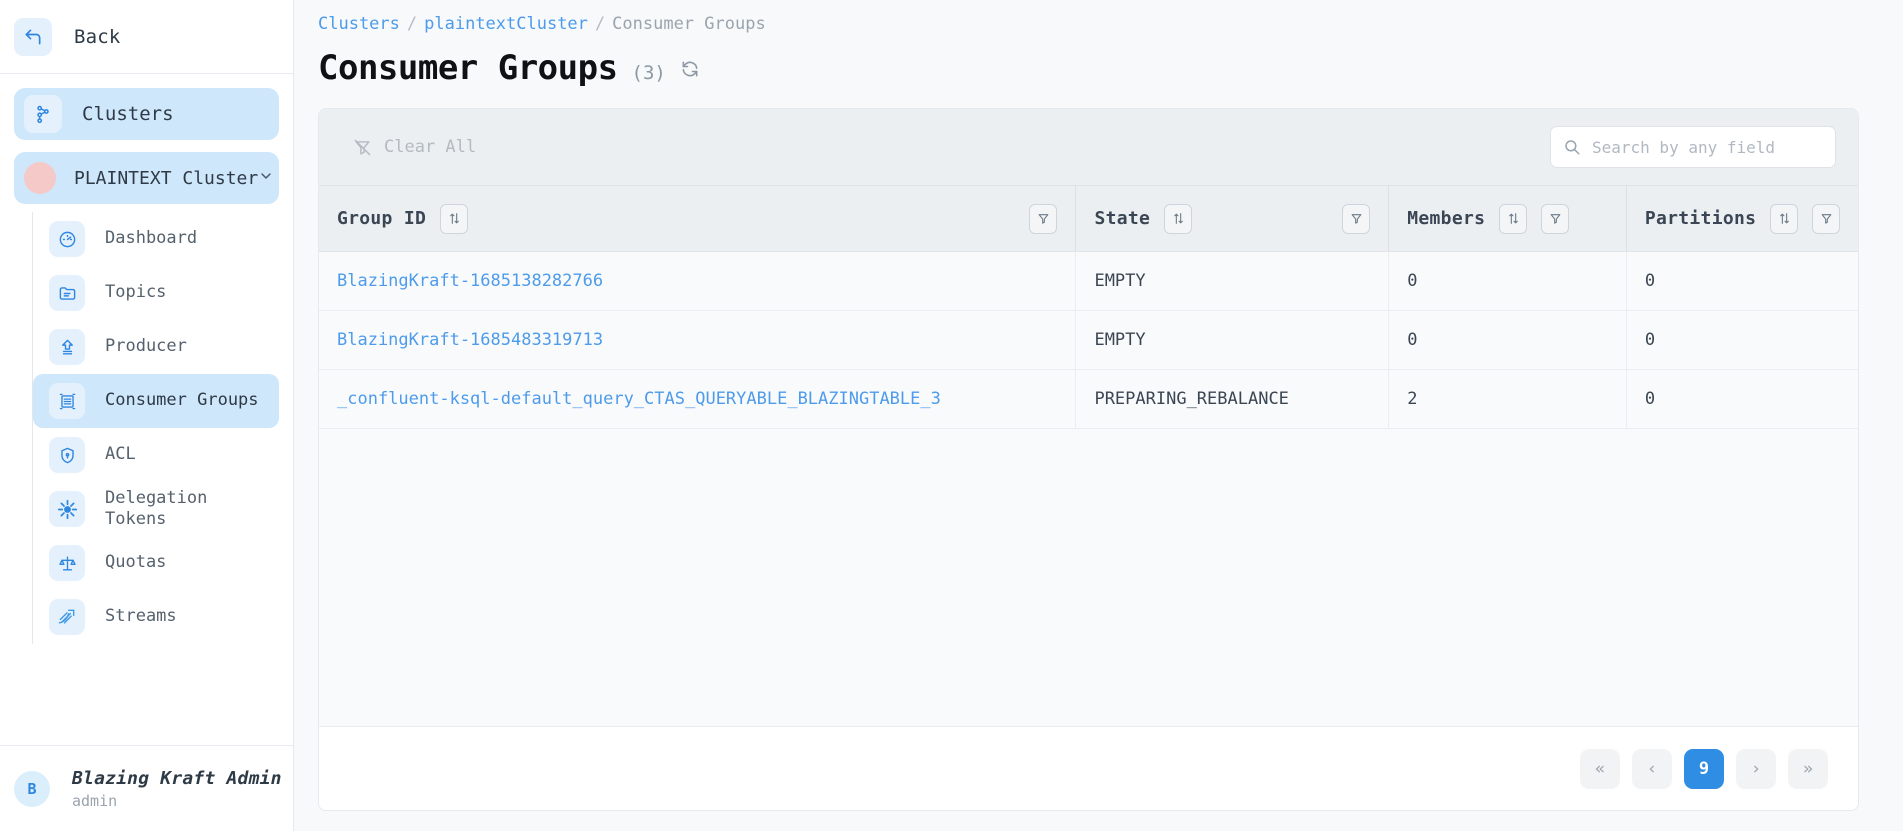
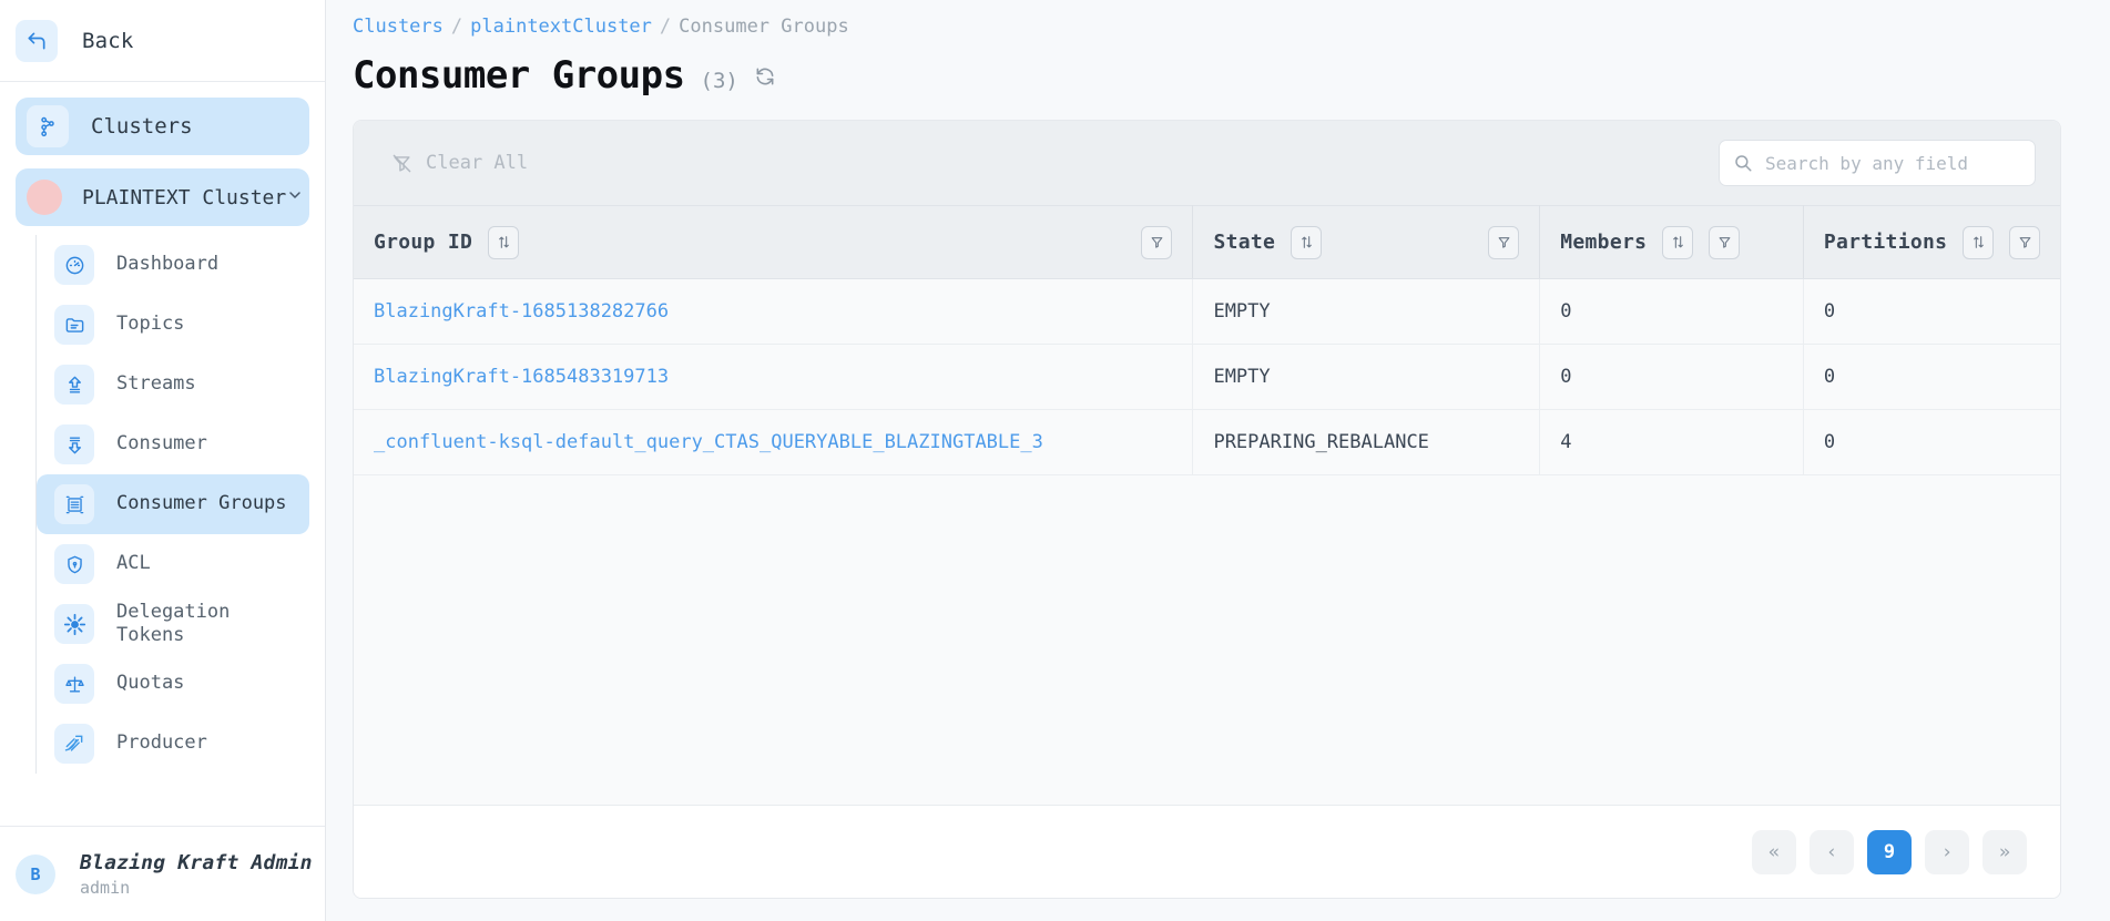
  Back
  Clusters
  PLAINTEXT Cluster
  Dashboard
  Topics
- Producer
+ Streams
+ Consumer
  Consumer Groups
  ACL
  Delegation
  Tokens
  Quotas
- Streams
+ Producer
  B
  Blazing Kraft Admin
  admin
  Clusters
  /
  plaintextCluster
  /
  Consumer Groups
  Consumer Groups
  (3)
  Clear All
  Search by any field
  Group ID	State	Members	Partitions
  BlazingKraft-1685138282766	EMPTY	0	0
  BlazingKraft-1685483319713	EMPTY	0	0
- _confluent-ksql-default_query_CTAS_QUERYABLE_BLAZINGTABLE_3	PREPARING_REBALANCE	2	0
+ _confluent-ksql-default_query_CTAS_QUERYABLE_BLAZINGTABLE_3	PREPARING_REBALANCE	4	0
  «
  ‹
  9
  ›
  »
